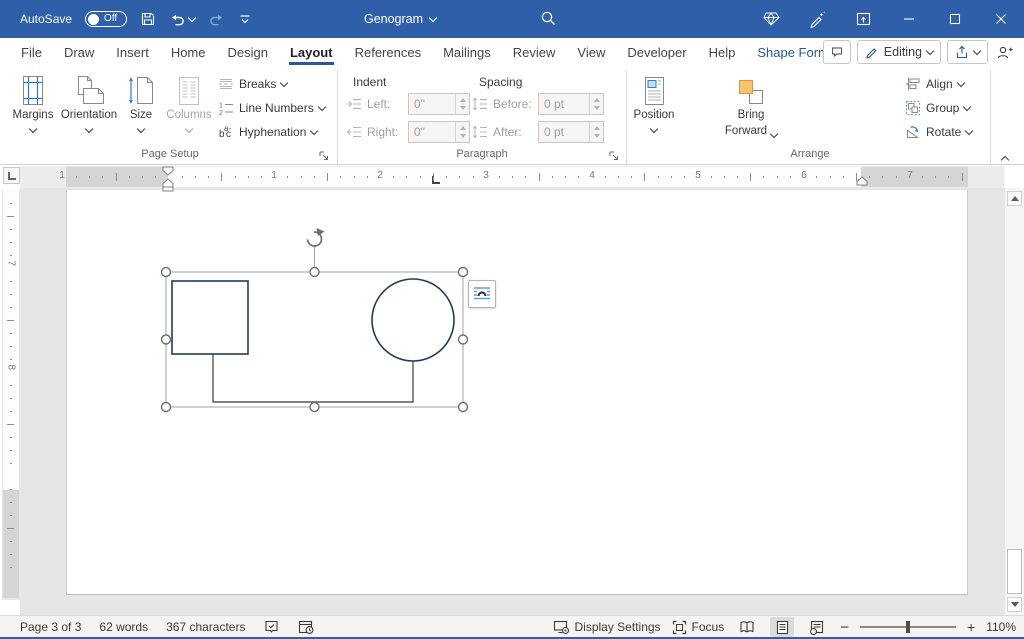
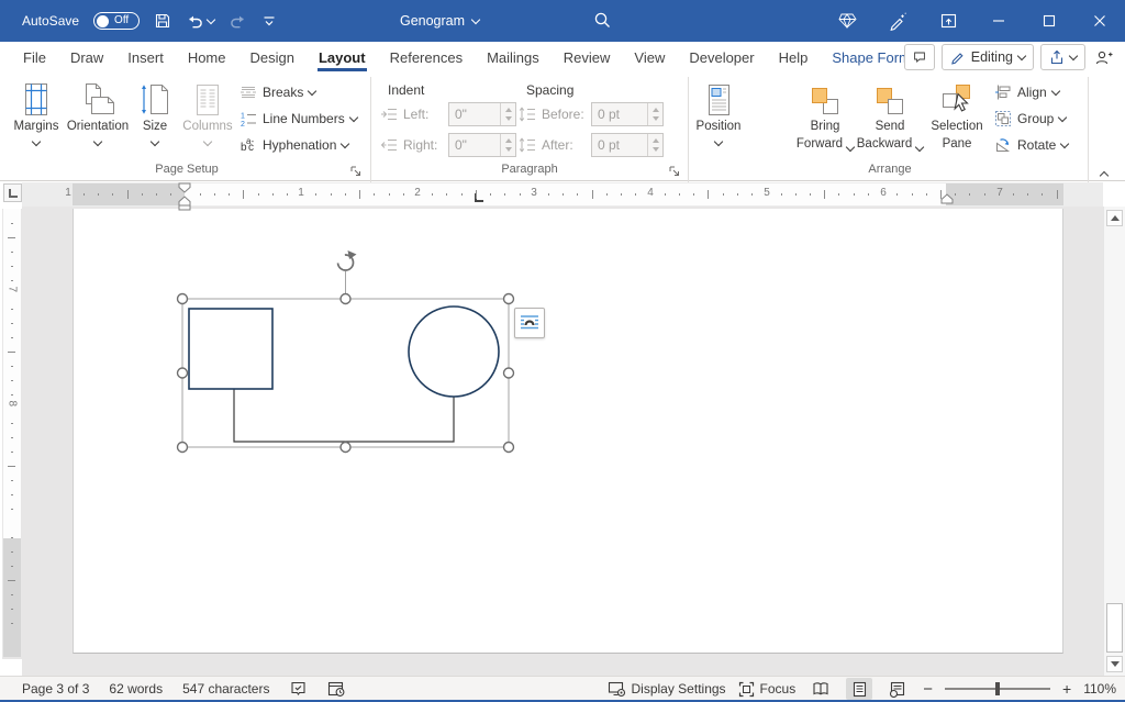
  AutoSave
  Off
  Genogram
  File
  Draw
  Insert
  Home
  Design
  Layout
  References
  Mailings
  Review
  View
  Developer
  Help
  Shape For
  Editing
  Margins
  Orientation
  Size
  Columns
  Breaks
  Line Numbers
  b
  c
  a-
  Hyphenation
  Page Setup
  Indent
  Spacing
  Left:
  0"
  Right:
  0"
  Before:
  0 pt
  After:
  0 pt
  Paragraph
  Position
  Bring
  Forward
+ Send
+ Backward
+ Selection
+ Pane
  Align
  Group
  Rotate
  Arrange
  1
  1
  2
  3
  4
  5
  6
  7
  Page 3 of 3
  62 words
- 367 characters
+ 547 characters
  Display Settings
  Focus
  −
  +
  110%
